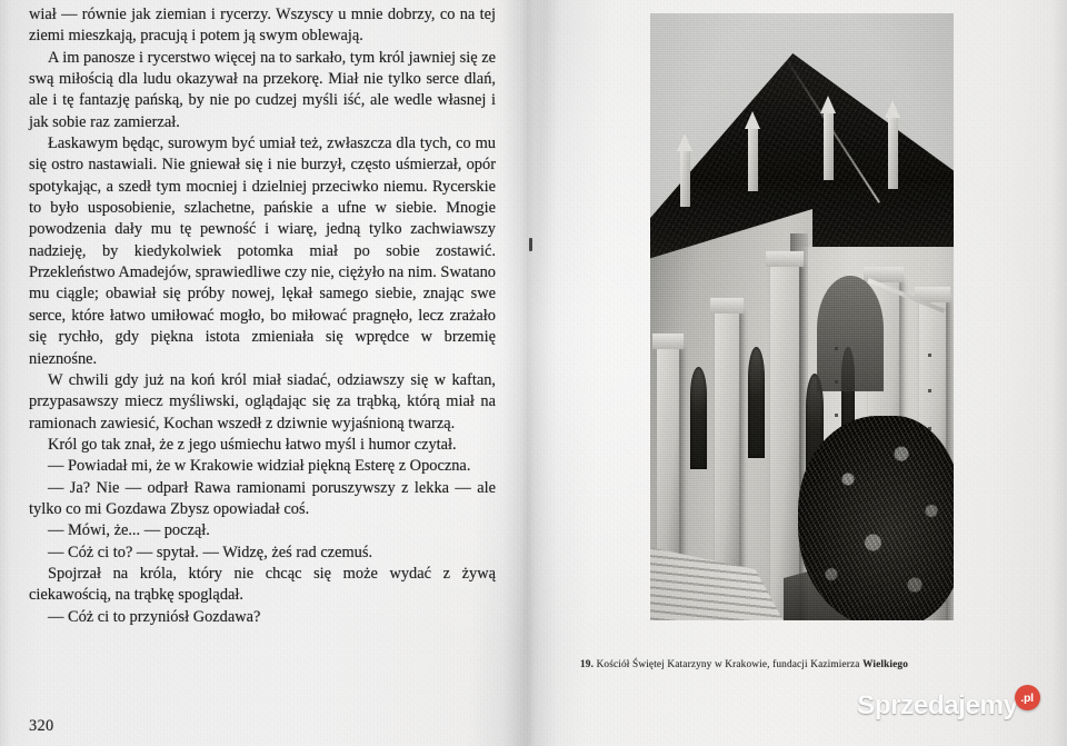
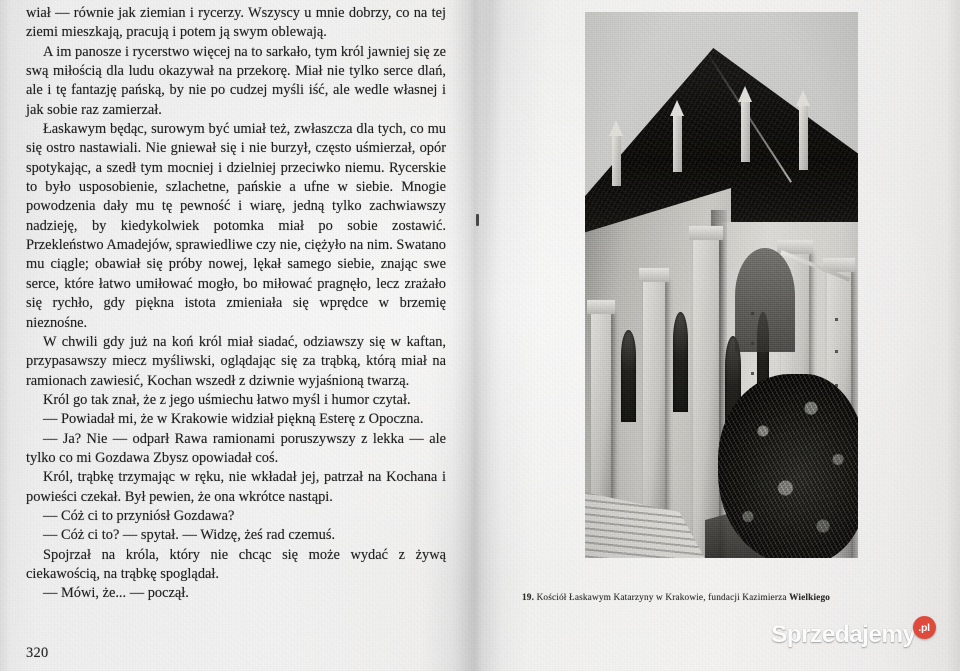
  wiał — równie jak ziemian i rycerzy. Wszyscy u mnie dobrzy, co na tej ziemi mieszkają, pracują i potem ją swym oblewają.
  A im panosze i rycerstwo więcej na to sarkało, tym król jawniej się ze swą miłością dla ludu okazywał na przekorę. Miał nie tylko serce dlań, ale i tę fantazję pańską, by nie po cudzej myśli iść, ale wedle własnej i jak sobie raz zamierzał.
  Łaskawym będąc, surowym być umiał też, zwłaszcza dla tych, co mu się ostro nastawiali. Nie gniewał się i nie burzył, często uśmierzał, opór spotykając, a szedł tym mocniej i dzielniej przeciwko niemu. Rycerskie to było usposobienie, szlachetne, pańskie a ufne w siebie. Mnogie powodzenia dały mu tę pewność i wiarę, jedną tylko zachwiawszy nadzieję, by kiedykolwiek potomka miał po sobie zostawić. Przekleństwo Amadejów, sprawiedliwe czy nie, ciężyło na nim. Swatano mu ciągle; obawiał się próby nowej, lękał samego siebie, znając swe serce, które łatwo umiłować mogło, bo miłować pragnęło, lecz zrażało się rychło, gdy piękna istota zmieniała się wprędce w brzemię nieznośne.
  W chwili gdy już na koń król miał siadać, odziawszy się w kaftan, przypasawszy miecz myśliwski, oglądając się za trąbką, którą miał na ramionach zawiesić, Kochan wszedł z dziwnie wyjaśnioną twarzą.
  Król go tak znał, że z jego uśmiechu łatwo myśl i humor czytał.
  — Powiadał mi, że w Krakowie widział piękną Esterę z Opoczna.
  — Ja? Nie — odparł Rawa ramionami poruszywszy z lekka — ale tylko co mi Gozdawa Zbysz opowiadał coś.
+ Król, trąbkę trzymając w ręku, nie wkładał jej, patrzał na Kochana i powieści czekał. Był pewien, że ona wkrótce nastąpi.
- — Mówi, że... — począł.
+ — Cóż ci to przyniósł Gozdawa?
  — Cóż ci to? — spytał. — Widzę, żeś rad czemuś.
  Spojrzał na króla, który nie chcąc się może wydać z żywą ciekawością, na trąbkę spoglądał.
- — Cóż ci to przyniósł Gozdawa?
+ — Mówi, że... — począł.
  320
- 19. Kościół Świętej Katarzyny w Krakowie, fundacji Kazimierza Wielkiego
+ 19. Kościół Łaskawym Katarzyny w Krakowie, fundacji Kazimierza Wielkiego
  Sprzedajemy
  .pl
